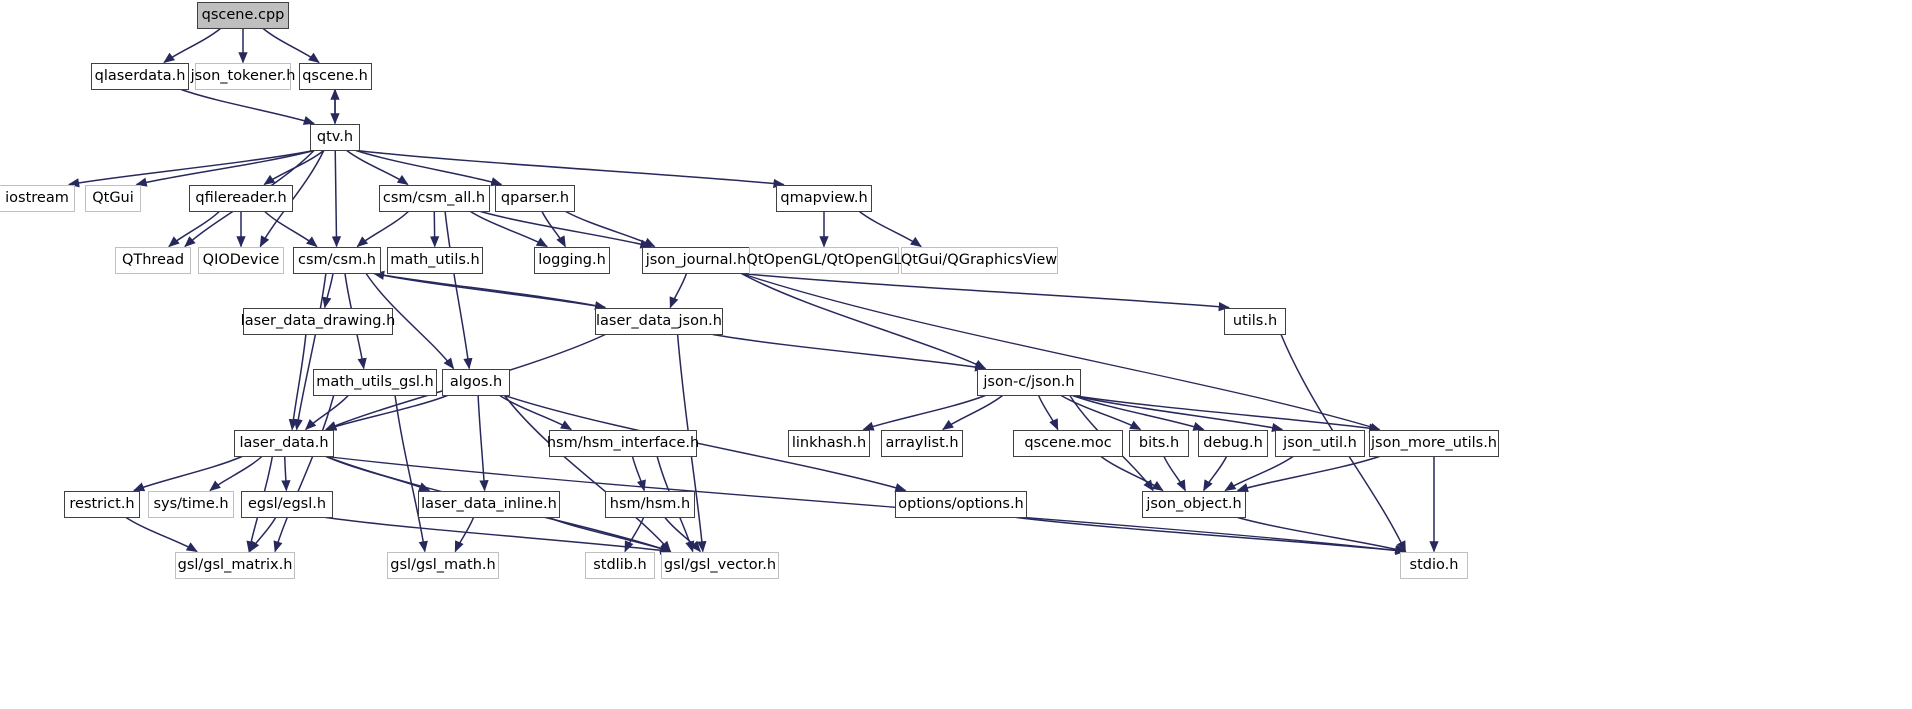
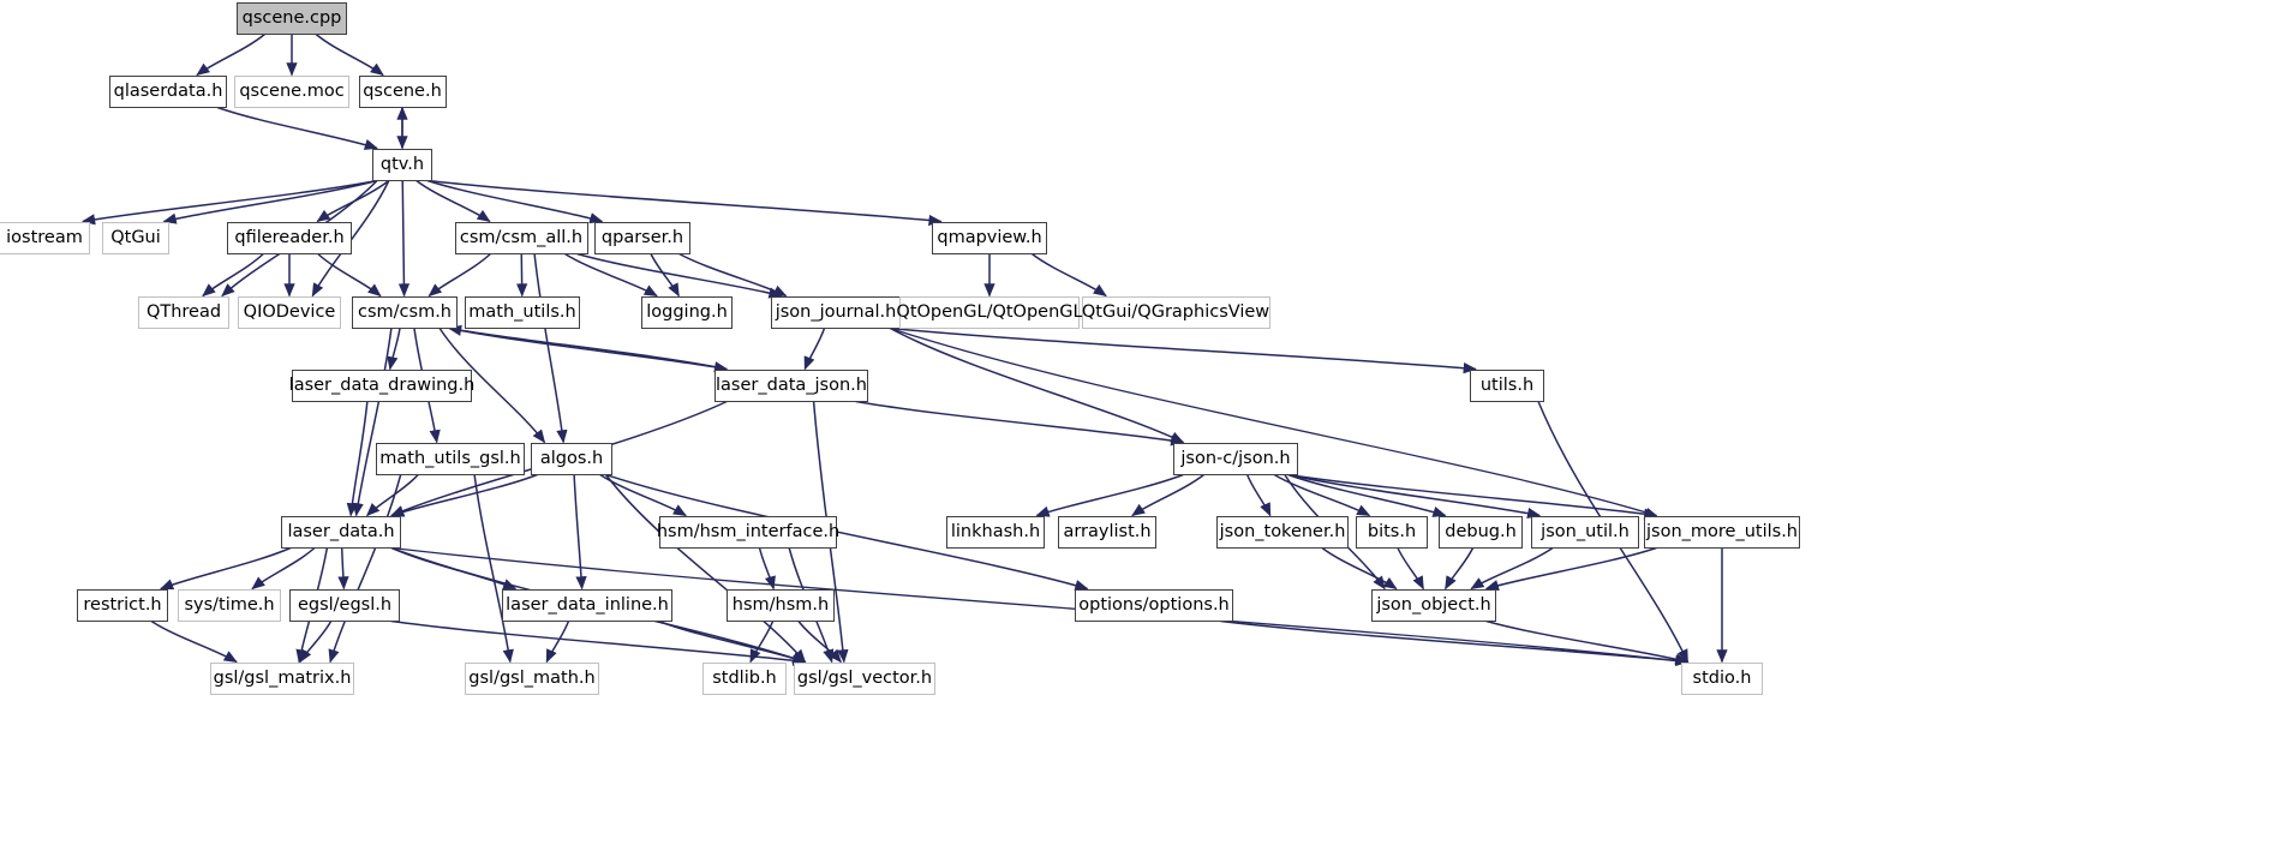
  qscene.cpp
  qlaserdata.h
- json_tokener.h
+ qscene.moc
  qscene.h
  qtv.h
  iostream
  QtGui
  qfilereader.h
  csm/csm_all.h
  qparser.h
  qmapview.h
  QThread
  QIODevice
  csm/csm.h
  math_utils.h
  logging.h
  json_journal.h
  QtOpenGL/QtOpenGL
  QtGui/QGraphicsView
  laser_data_drawing.h
  laser_data_json.h
  utils.h
  math_utils_gsl.h
  algos.h
  json-c/json.h
  laser_data.h
  hsm/hsm_interface.h
  linkhash.h
  arraylist.h
- qscene.moc
+ json_tokener.h
  bits.h
  debug.h
  json_util.h
  json_more_utils.h
  restrict.h
  sys/time.h
  egsl/egsl.h
  laser_data_inline.h
  hsm/hsm.h
  options/options.h
  json_object.h
  gsl/gsl_matrix.h
  gsl/gsl_math.h
  stdlib.h
  gsl/gsl_vector.h
  stdio.h
